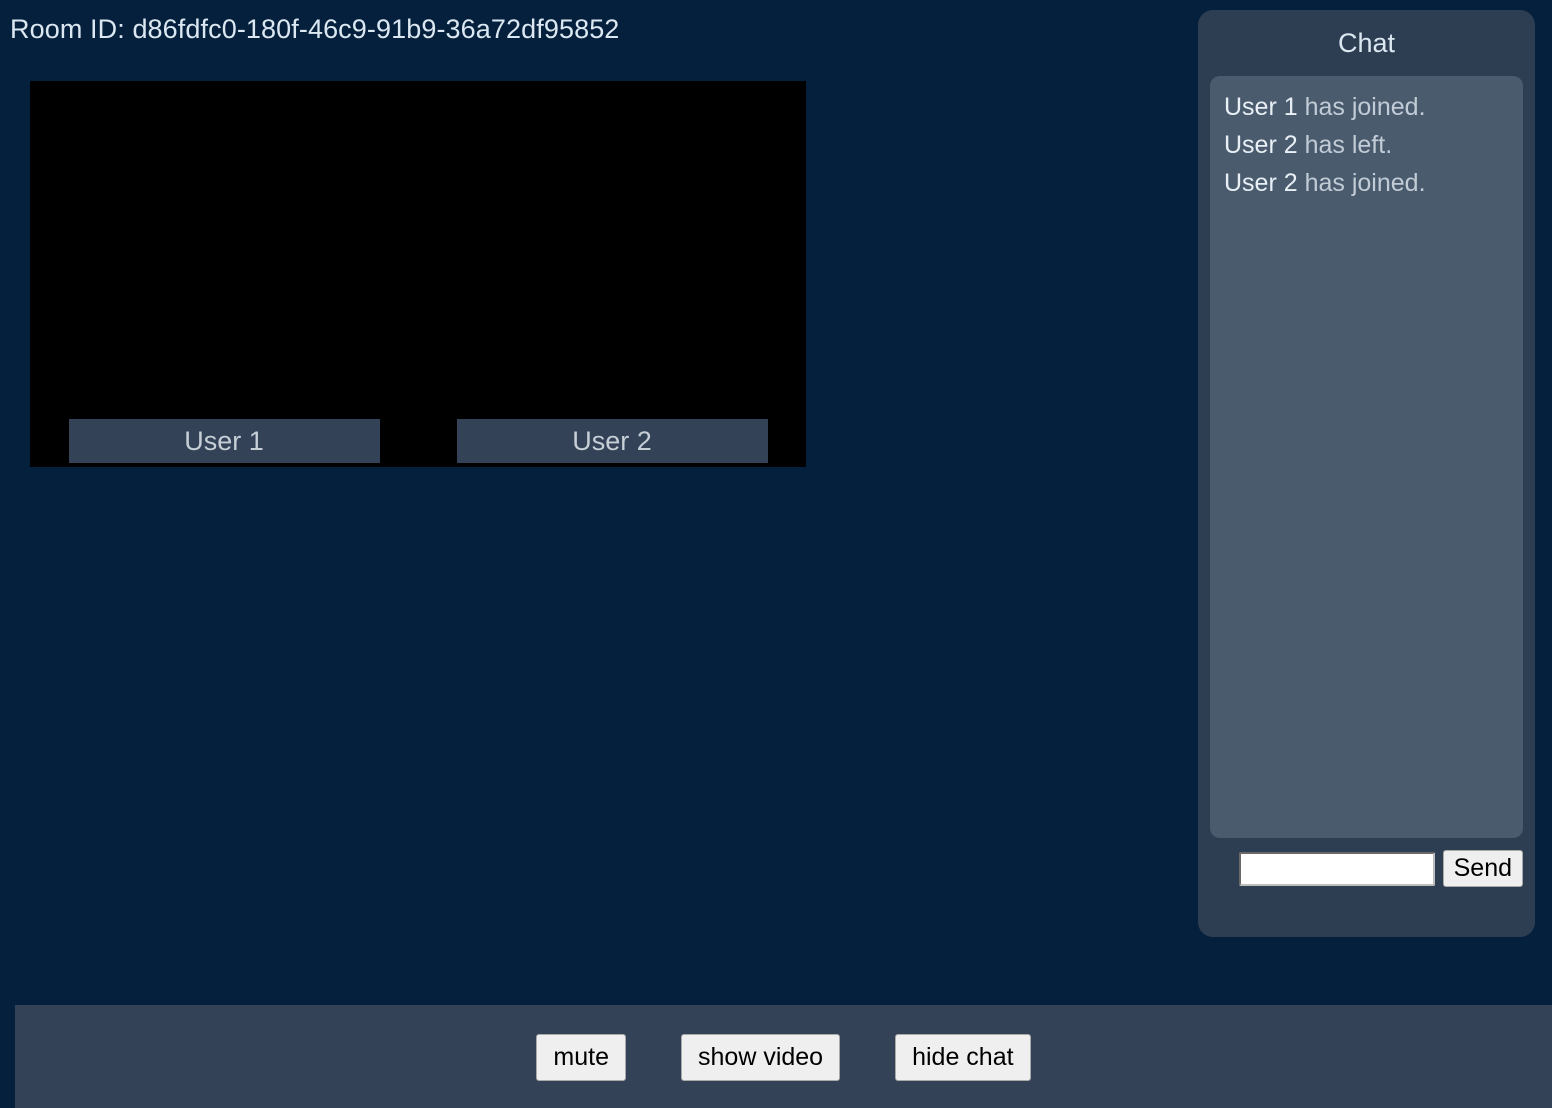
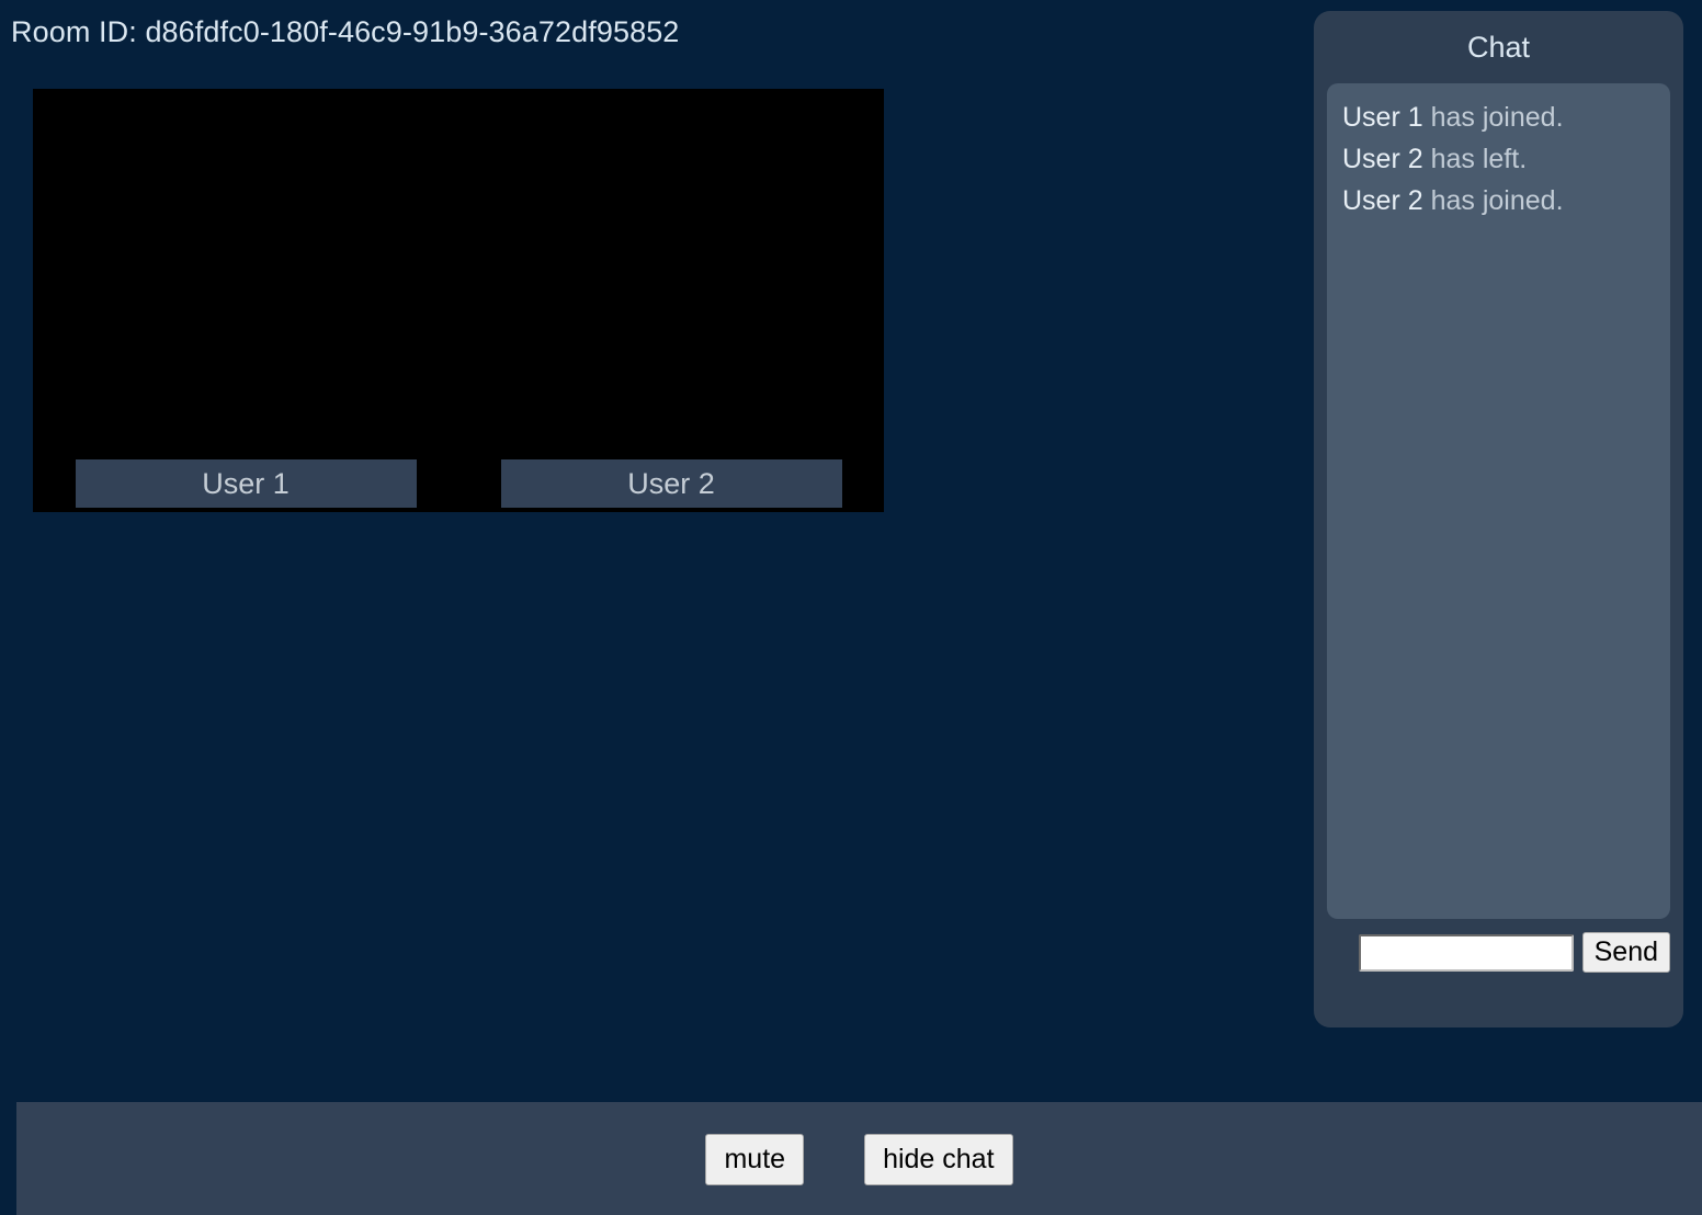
  Room ID: d86fdfc0-180f-46c9-91b9-36a72df95852
  User 1
  User 2
  Chat
  User 1 has joined.
  User 2 has left.
  User 2 has joined.
  Send
  mute
- show video
  hide chat
